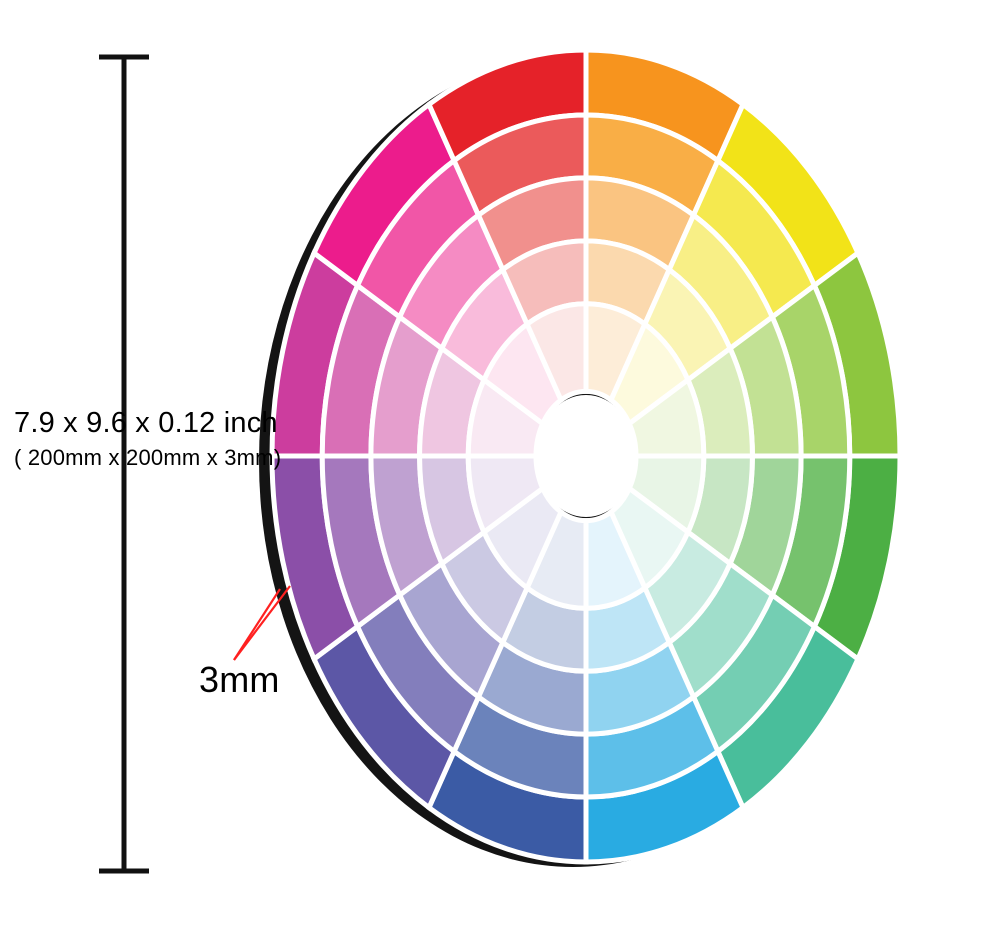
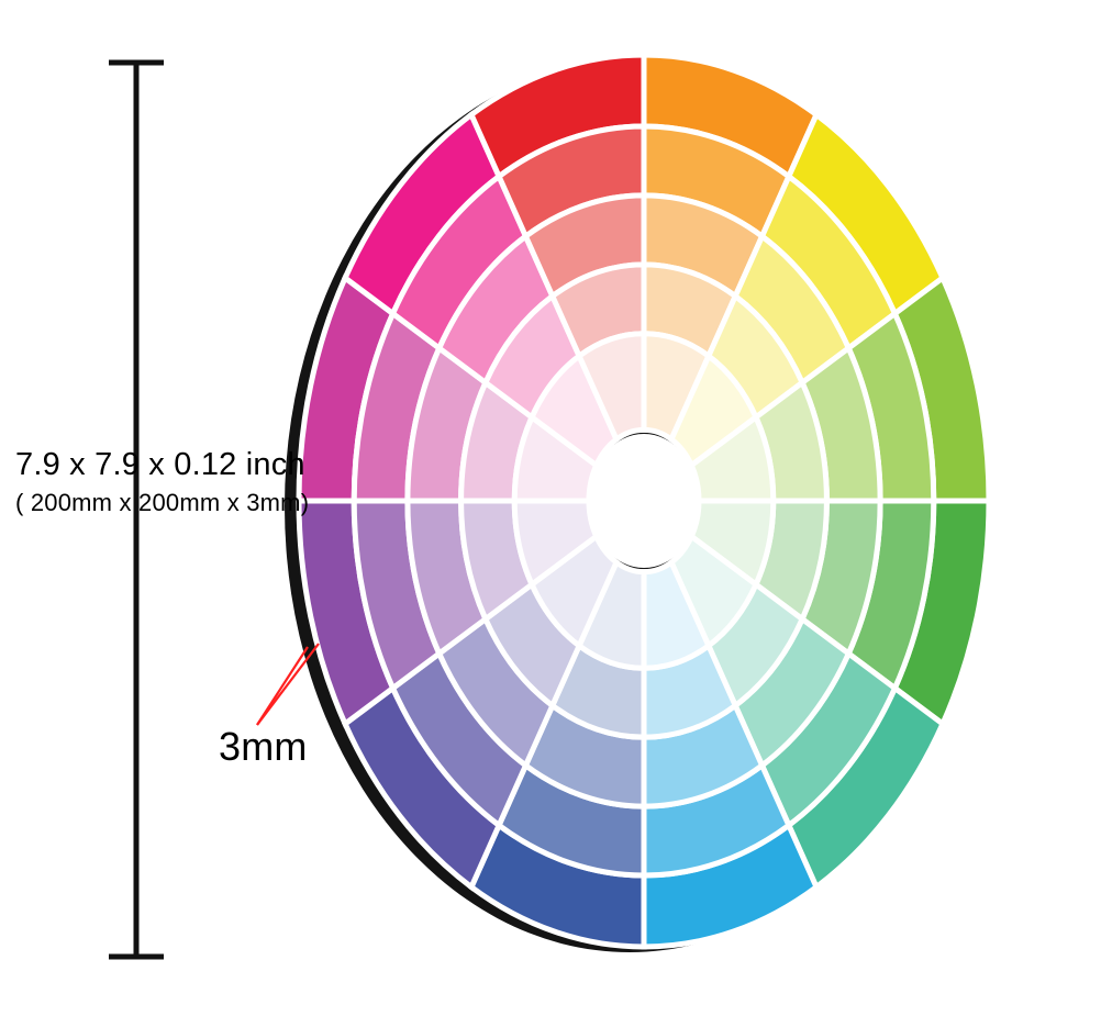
- 7.9 x 9.6 x 0.12 inch
+ 7.9 x 7.9 x 0.12 inch
  ( 200mm x 200mm x 3mm)
  3mm
